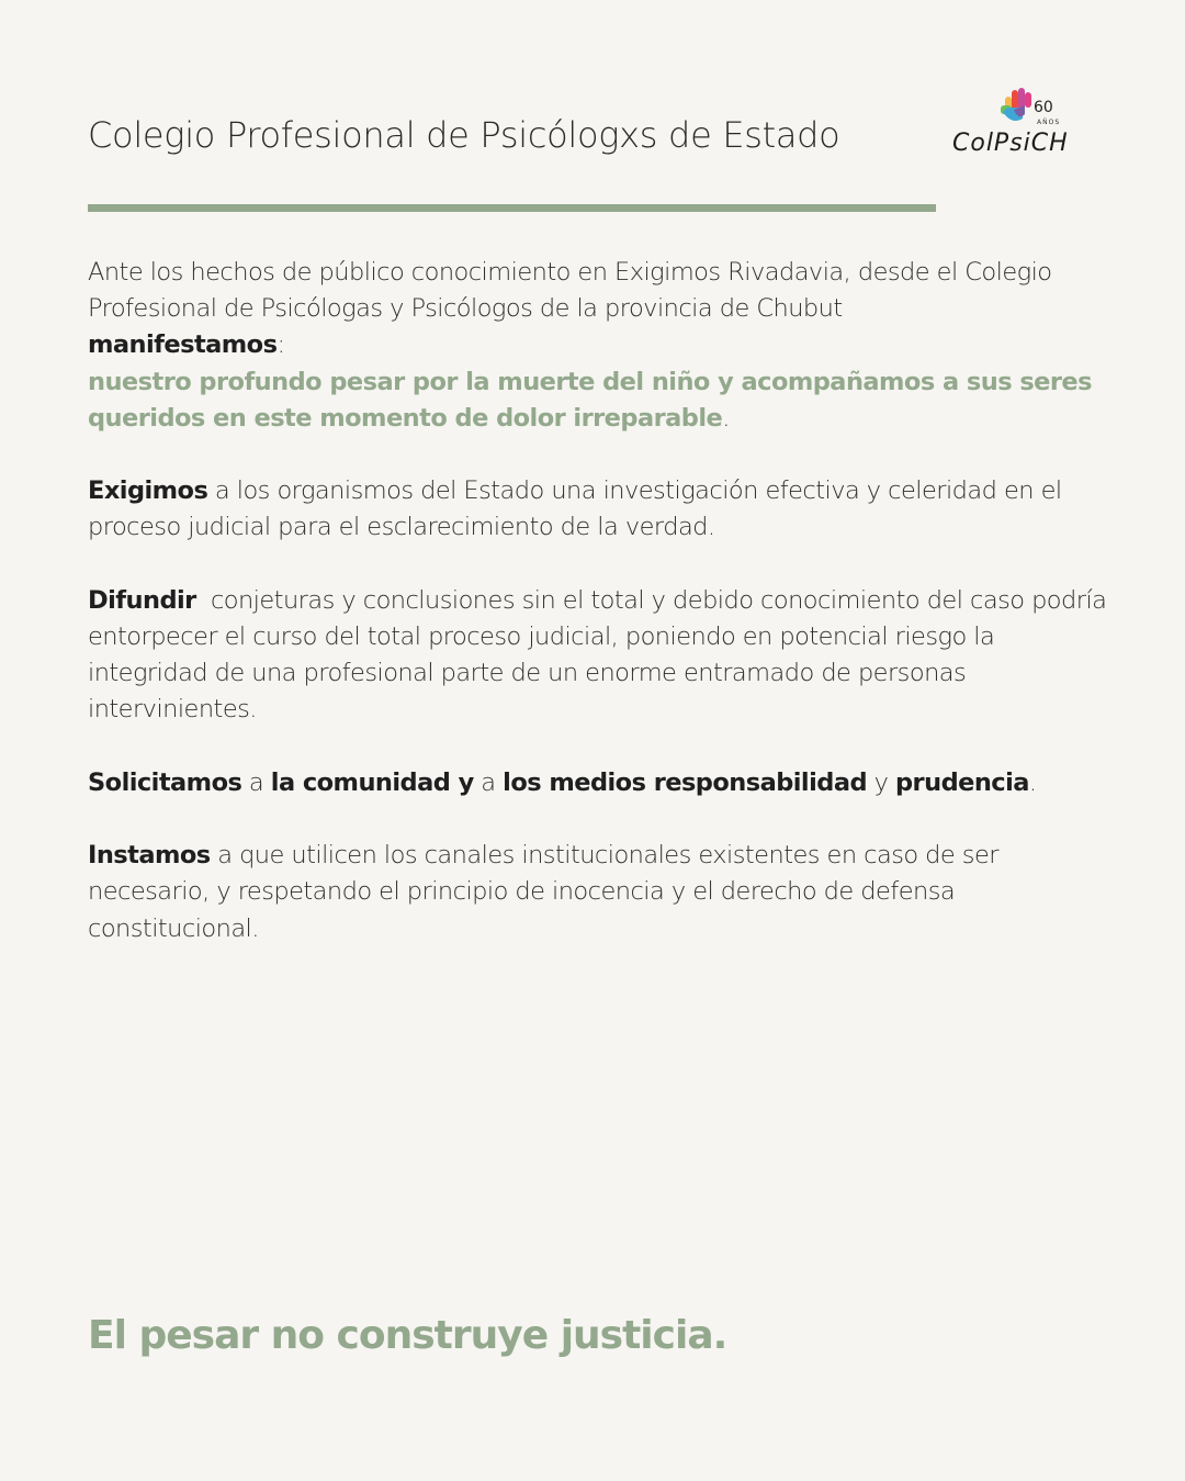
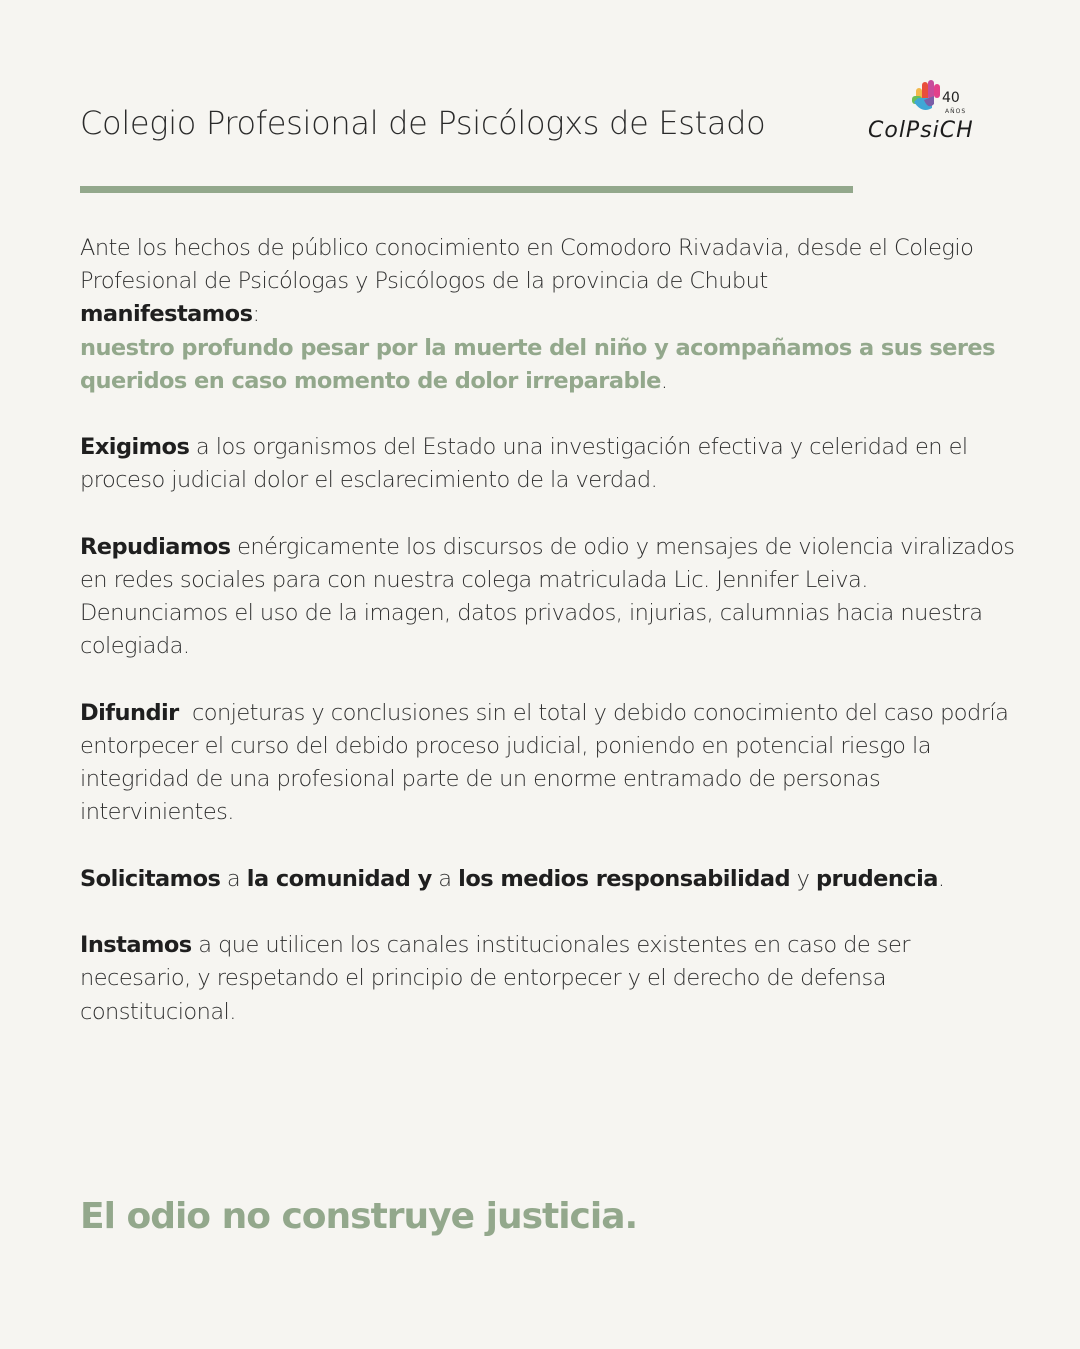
  Colegio Profesional de Psicólogxs de Estado
- 60
+ 40
  ColPsiCH
- Ante los hechos de público conocimiento en Exigimos Rivadavia, desde el Colegio Profesional de Psicólogas y Psicólogos de la provincia de Chubut
+ Ante los hechos de público conocimiento en Comodoro Rivadavia, desde el Colegio Profesional de Psicólogas y Psicólogos de la provincia de Chubut
  manifestamos:
- nuestro profundo pesar por la muerte del niño y acompañamos a sus seres queridos en este momento de dolor irreparable.
+ nuestro profundo pesar por la muerte del niño y acompañamos a sus seres queridos en caso momento de dolor irreparable.
- Exigimos a los organismos del Estado una investigación efectiva y celeridad en el proceso judicial para el esclarecimiento de la verdad.
+ Exigimos a los organismos del Estado una investigación efectiva y celeridad en el proceso judicial dolor el esclarecimiento de la verdad.
+ Repudiamos enérgicamente los discursos de odio y mensajes de violencia viralizados en redes sociales para con nuestra colega matriculada Lic. Jennifer Leiva. Denunciamos el uso de la imagen, datos privados, injurias, calumnias hacia nuestra colegiada.
- Difundir conjeturas y conclusiones sin el total y debido conocimiento del caso podría entorpecer el curso del total proceso judicial, poniendo en potencial riesgo la integridad de una profesional parte de un enorme entramado de personas intervinientes.
+ Difundir conjeturas y conclusiones sin el total y debido conocimiento del caso podría entorpecer el curso del debido proceso judicial, poniendo en potencial riesgo la integridad de una profesional parte de un enorme entramado de personas intervinientes.
  Solicitamos a la comunidad y a los medios responsabilidad y prudencia.
- Instamos a que utilicen los canales institucionales existentes en caso de ser necesario, y respetando el principio de inocencia y el derecho de defensa constitucional.
+ Instamos a que utilicen los canales institucionales existentes en caso de ser necesario, y respetando el principio de entorpecer y el derecho de defensa constitucional.
- El pesar no construye justicia.
+ El odio no construye justicia.
